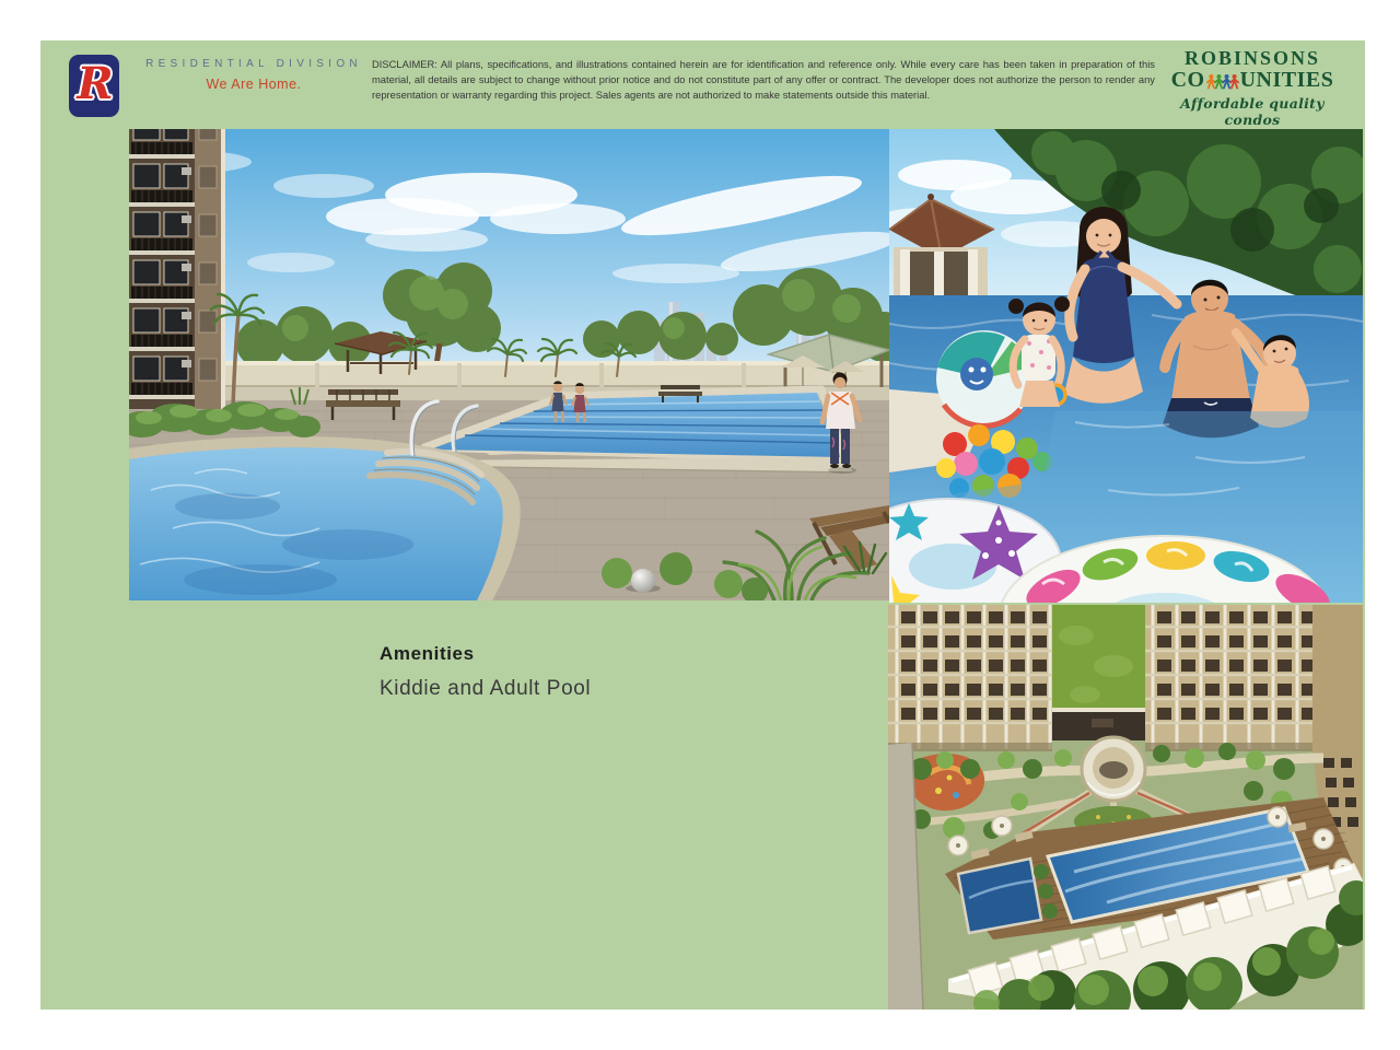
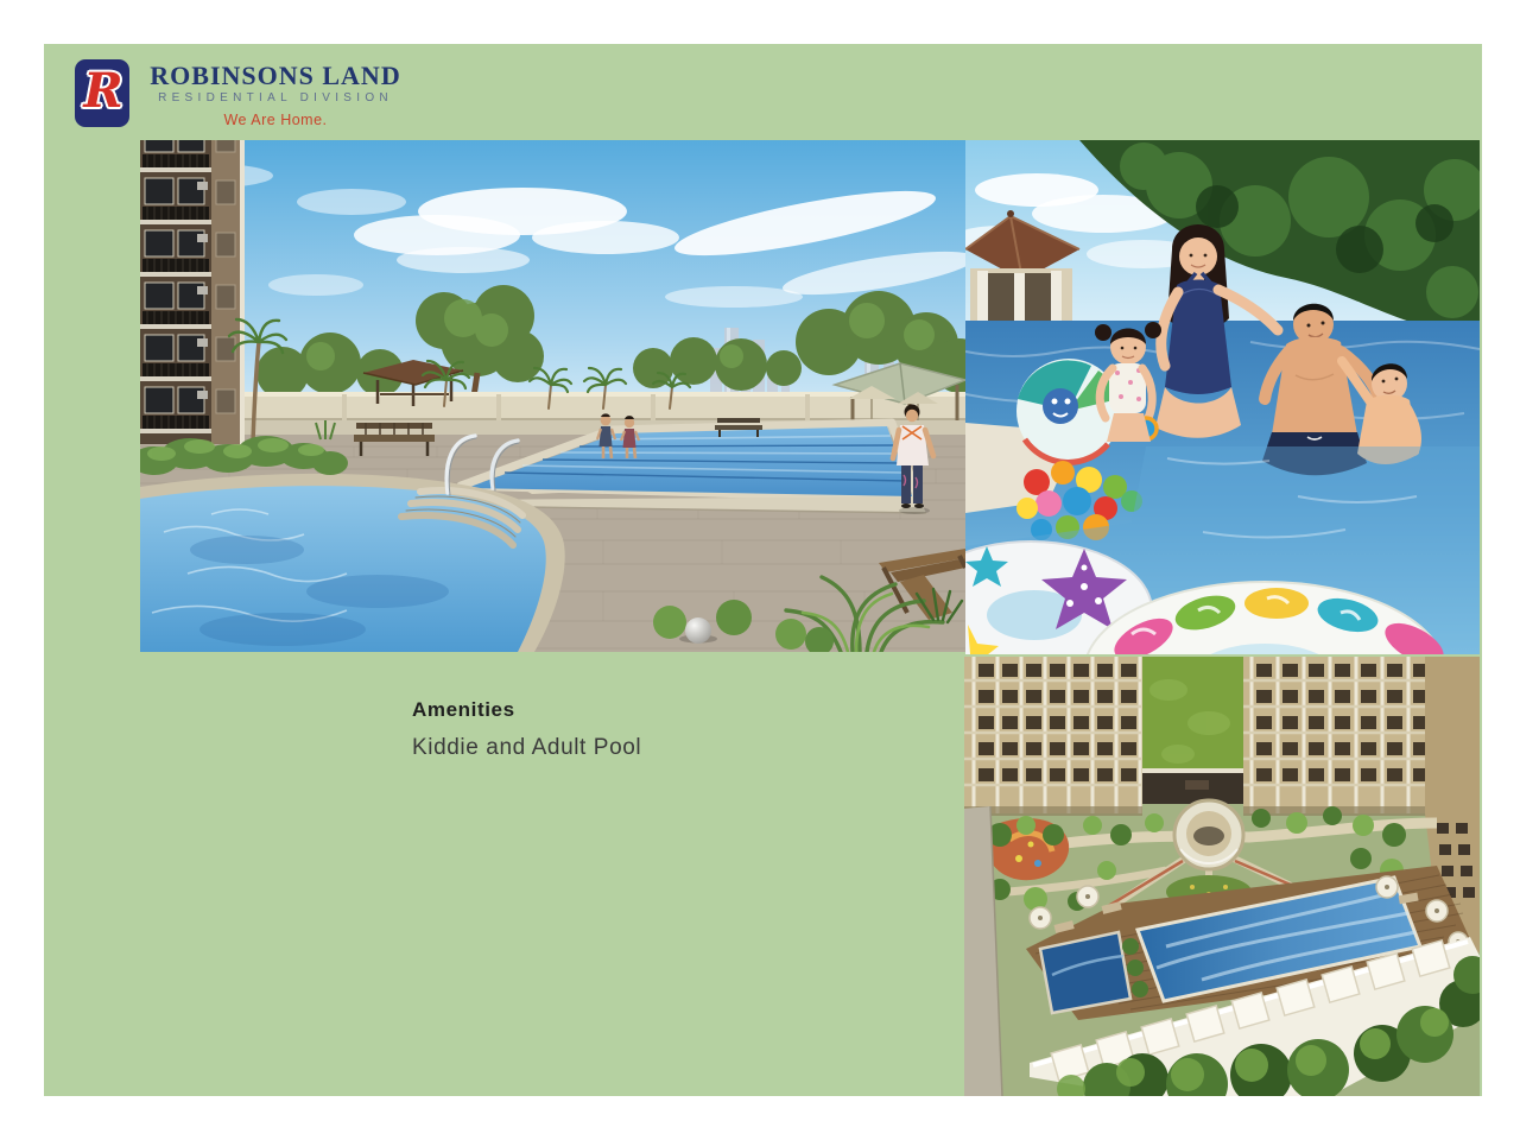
  R
+ ROBINSONS LAND
  RESIDENTIAL DIVISION
  We Are Home.
- DISCLAIMER: All plans, specifications, and illustrations contained herein are for identification and reference only. While every care has been taken in preparation of this material, all details are subject to change without prior notice and do not constitute part of any offer or contract. The developer does not authorize the person to render any representation or warranty regarding this project. Sales agents are not authorized to make statements outside this material.
- ROBINSONS
- CO
- UNITIES
- Affordable quality condos
  Amenities
  Kiddie and Adult Pool
